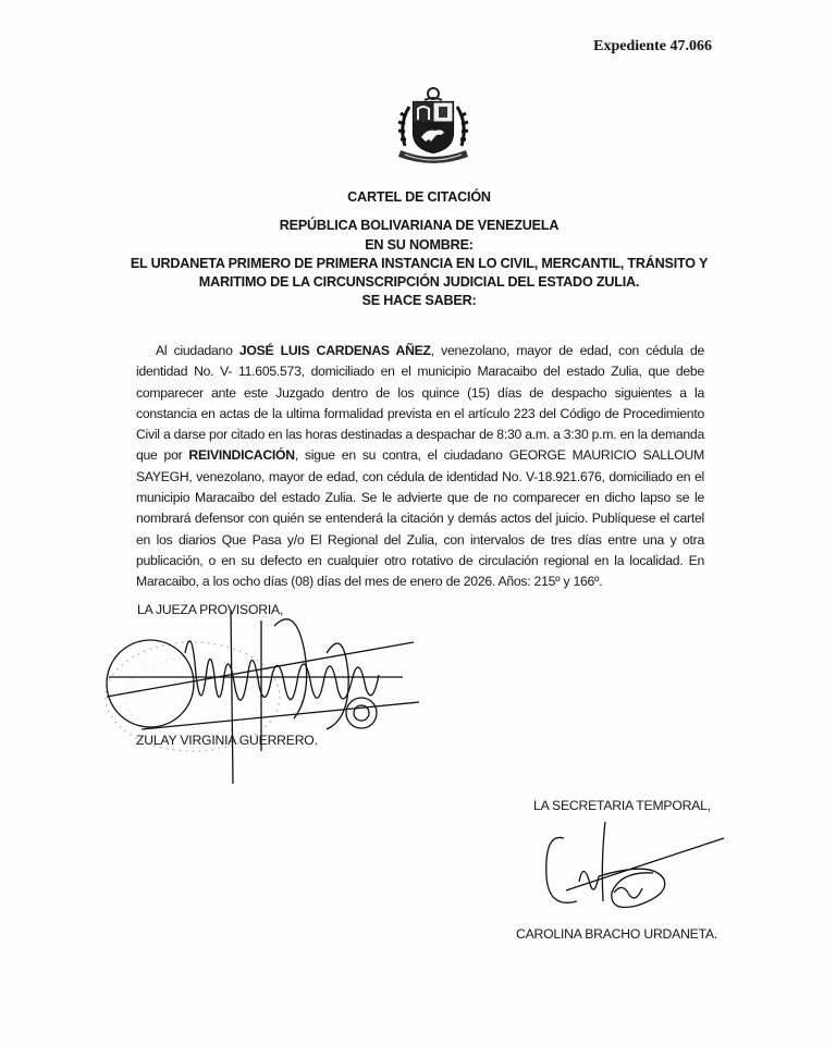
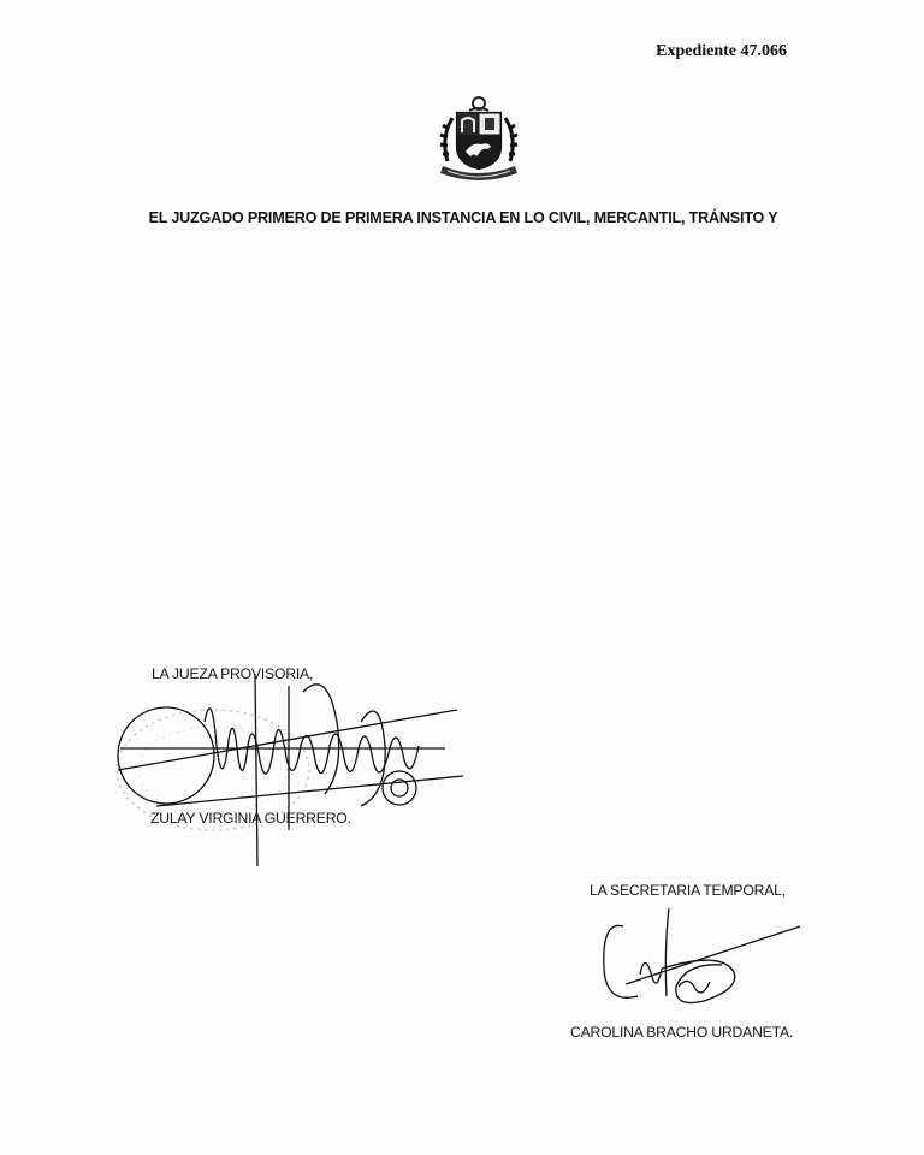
  Expediente 47.066
- CARTEL DE CITACIÓN
- REPÚBLICA BOLIVARIANA DE VENEZUELA
- EN SU NOMBRE:
- EL URDANETA PRIMERO DE PRIMERA INSTANCIA EN LO CIVIL, MERCANTIL, TRÁNSITO Y
+ EL JUZGADO PRIMERO DE PRIMERA INSTANCIA EN LO CIVIL, MERCANTIL, TRÁNSITO Y
- MARITIMO DE LA CIRCUNSCRIPCIÓN JUDICIAL DEL ESTADO ZULIA.
- SE HACE SABER:
- Al ciudadano JOSÉ LUIS CARDENAS AÑEZ, venezolano, mayor de edad, con cédula de identidad No. V- 11.605.573, domiciliado en el municipio Maracaibo del estado Zulia, que debe comparecer ante este Juzgado dentro de los quince (15) días de despacho siguientes a la constancia en actas de la ultima formalidad prevista en el artículo 223 del Código de Procedimiento Civil a darse por citado en las horas destinadas a despachar de 8:30 a.m. a 3:30 p.m. en la demanda que por REIVINDICACIÓN, sigue en su contra, el ciudadano GEORGE MAURICIO SALLOUM SAYEGH, venezolano, mayor de edad, con cédula de identidad No. V-18.921.676, domiciliado en el municipio Maracaibo del estado Zulia. Se le advierte que de no comparecer en dicho lapso se le nombrará defensor con quién se entenderá la citación y demás actos del juicio. Publíquese el cartel en los diarios Que Pasa y/o El Regional del Zulia, con intervalos de tres días entre una y otra publicación, o en su defecto en cualquier otro rotativo de circulación regional en la localidad. En Maracaibo, a los ocho días (08) días del mes de enero de 2026. Años: 215º y 166º.
  LA JUEZA PROVISORIA,
  ZULAY VIRGINIA GUERRERO.
  LA SECRETARIA TEMPORAL,
  CAROLINA BRACHO URDANETA.
